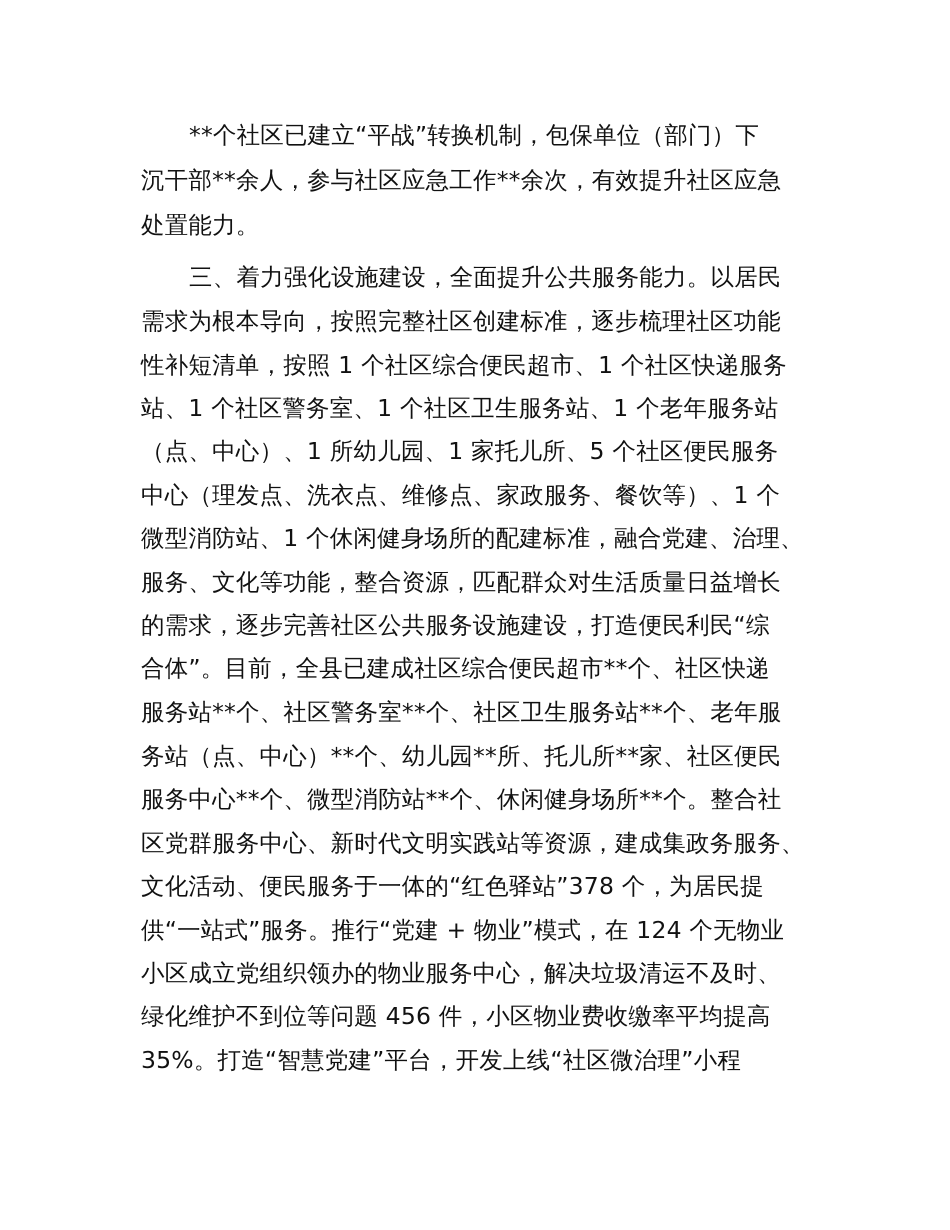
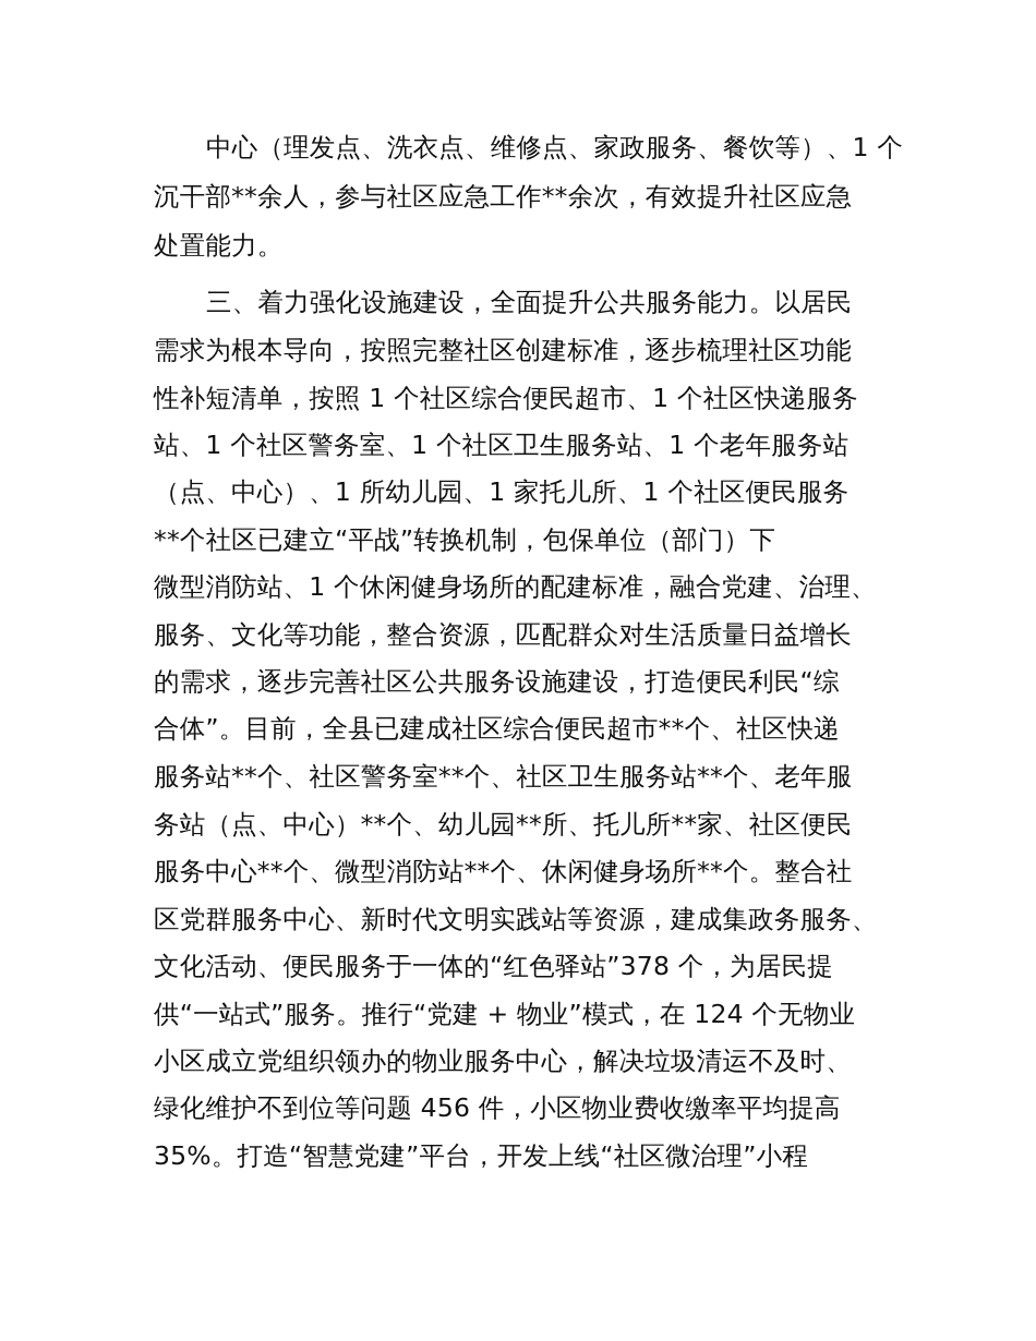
- **个社区已建立“平战”转换机制，包保单位（部门）下
+ 中心（理发点、洗衣点、维修点、家政服务、餐饮等）、1 个
  沉干部**余人，参与社区应急工作**余次，有效提升社区应急
  处置能力。
  三、着力强化设施建设，全面提升公共服务能力。以居民
  需求为根本导向，按照完整社区创建标准，逐步梳理社区功能
  性补短清单，按照 1 个社区综合便民超市、1 个社区快递服务
  站、1 个社区警务室、1 个社区卫生服务站、1 个老年服务站
- （点、中心）、1 所幼儿园、1 家托儿所、5 个社区便民服务
+ （点、中心）、1 所幼儿园、1 家托儿所、1 个社区便民服务
- 中心（理发点、洗衣点、维修点、家政服务、餐饮等）、1 个
+ **个社区已建立“平战”转换机制，包保单位（部门）下
  微型消防站、1 个休闲健身场所的配建标准，融合党建、治理、
  服务、文化等功能，整合资源，匹配群众对生活质量日益增长
  的需求，逐步完善社区公共服务设施建设，打造便民利民“综
  合体”。目前，全县已建成社区综合便民超市**个、社区快递
  服务站**个、社区警务室**个、社区卫生服务站**个、老年服
  务站（点、中心）**个、幼儿园**所、托儿所**家、社区便民
  服务中心**个、微型消防站**个、休闲健身场所**个。整合社
  区党群服务中心、新时代文明实践站等资源，建成集政务服务、
  文化活动、便民服务于一体的“红色驿站”378 个，为居民提
  供“一站式”服务。推行“党建 + 物业”模式，在 124 个无物业
  小区成立党组织领办的物业服务中心，解决垃圾清运不及时、
  绿化维护不到位等问题 456 件，小区物业费收缴率平均提高
  35%。打造“智慧党建”平台，开发上线“社区微治理”小程
